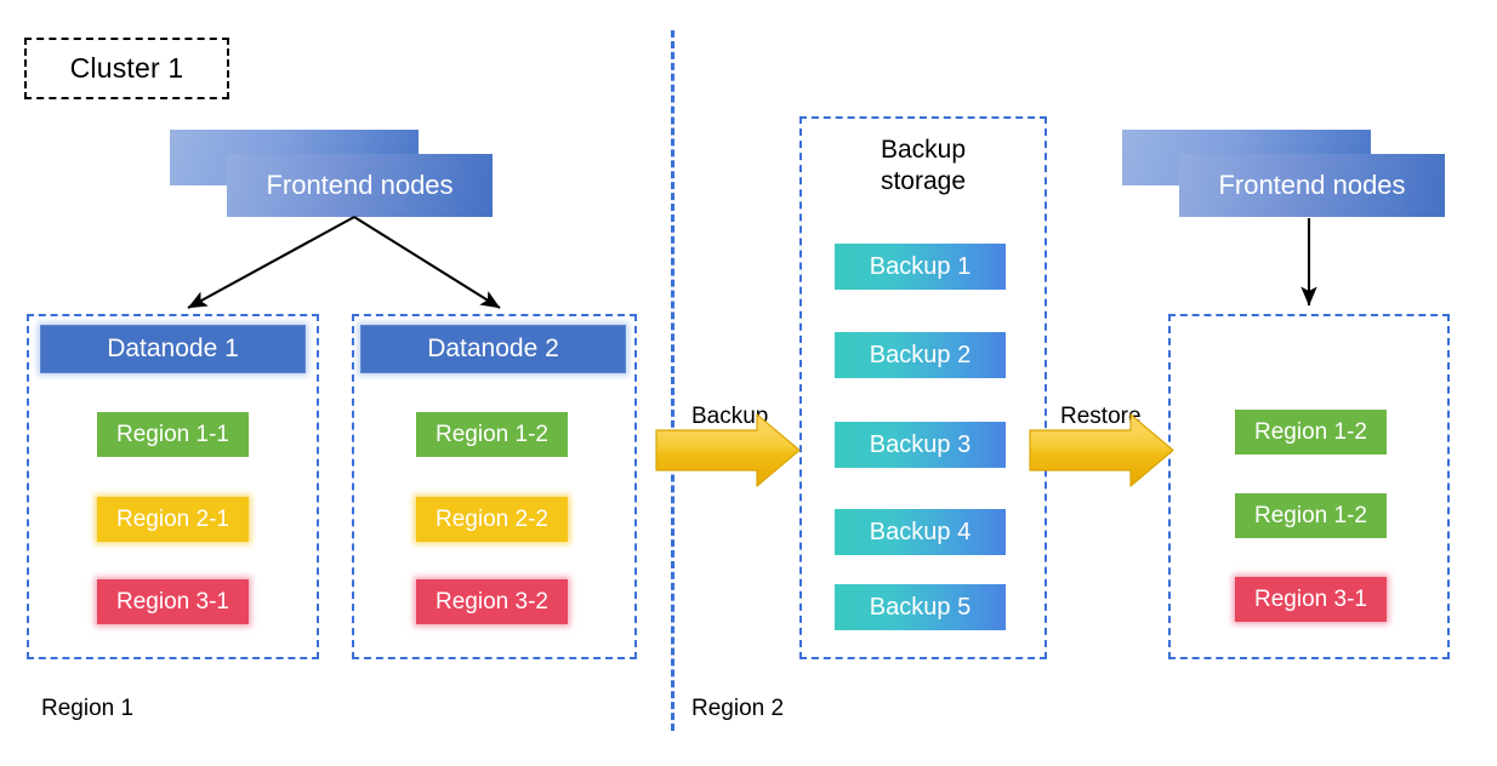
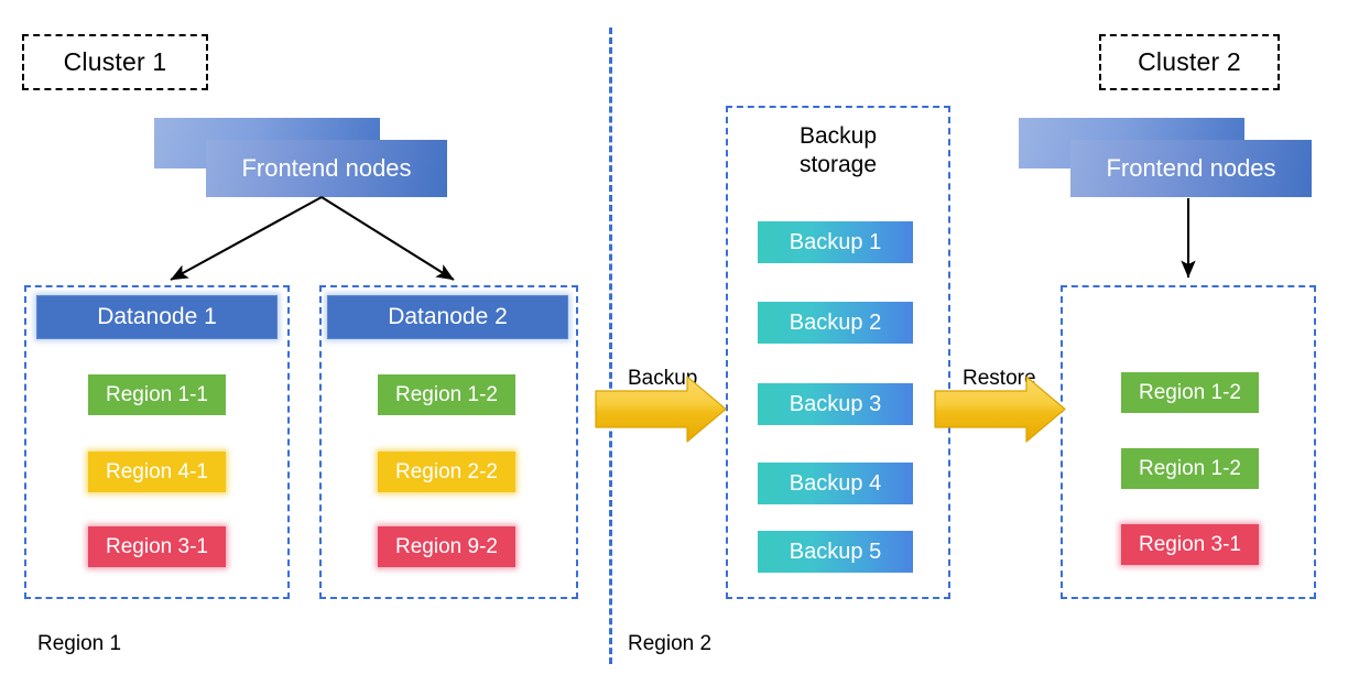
  Cluster 1
+ Cluster 2
  Frontend nodes
  Frontend nodes
  Datanode 1
  Region 1-1
- Region 2-1
+ Region 4-1
  Region 3-1
  Datanode 2
  Region 1-2
  Region 2-2
- Region 3-2
+ Region 9-2
  Backup
  storage
  Backup 1
  Backup 2
  Backup 3
  Backup 4
  Backup 5
  Region 1-2
  Region 1-2
  Region 3-1
  Backup
  Restore
  Region 1
  Region 2
